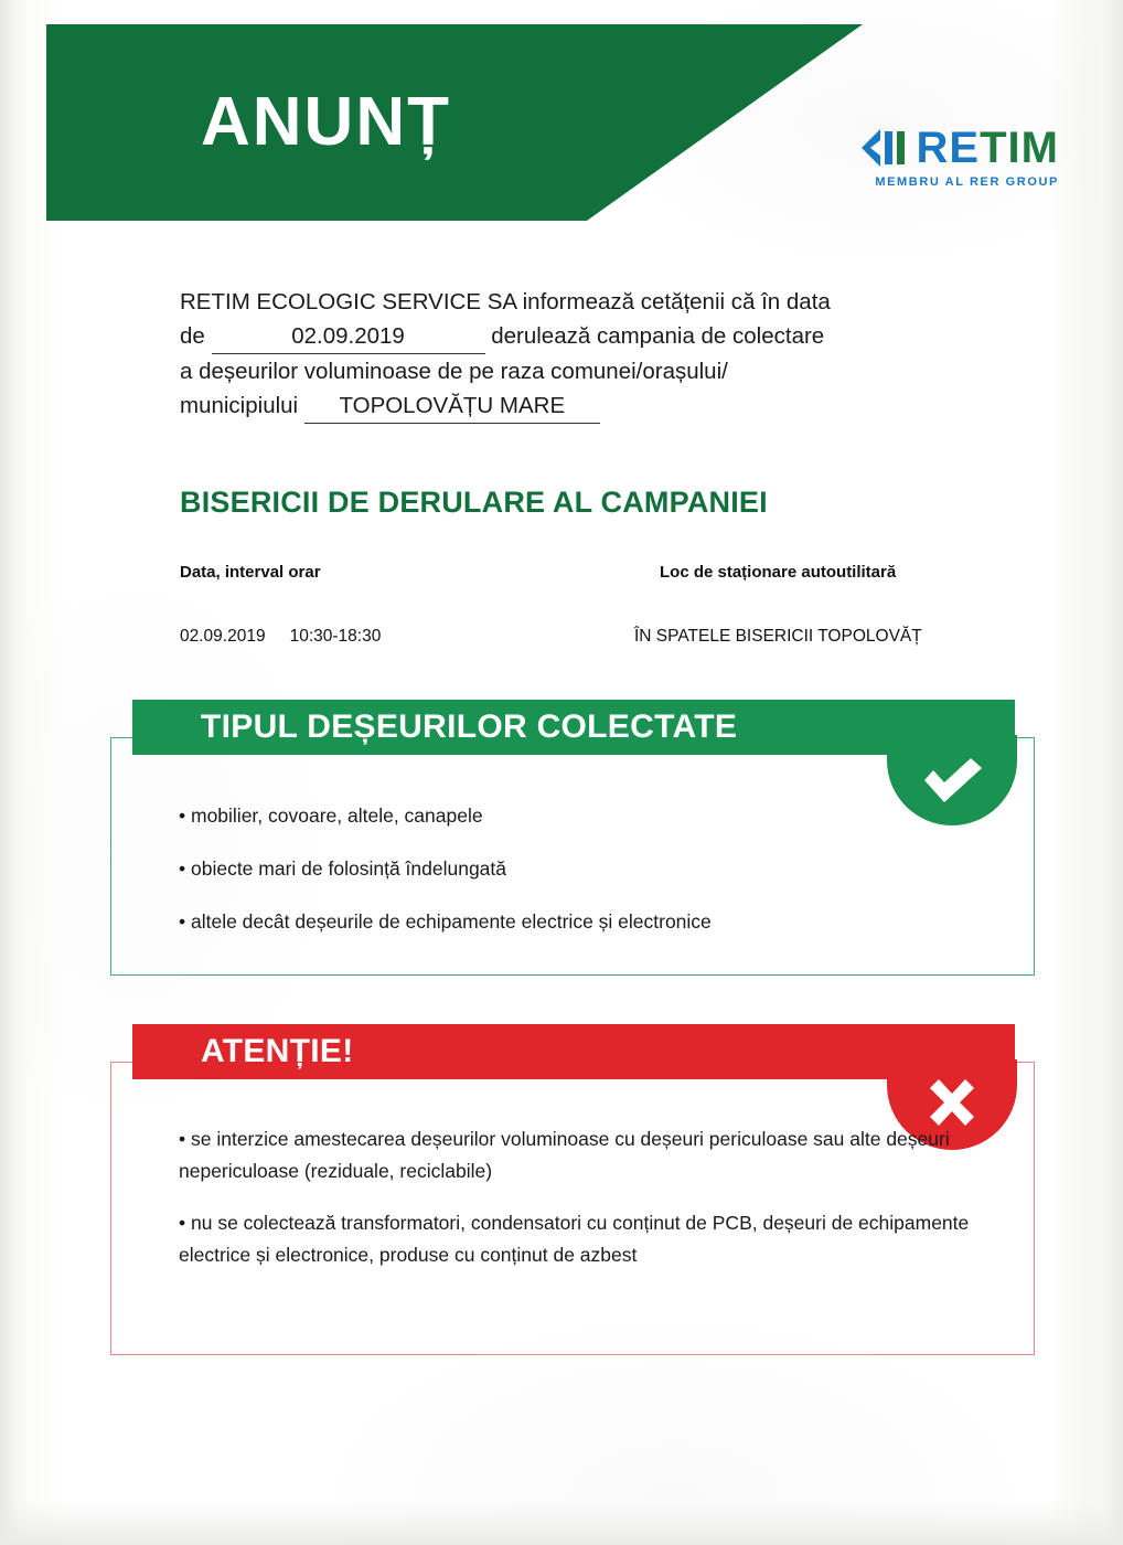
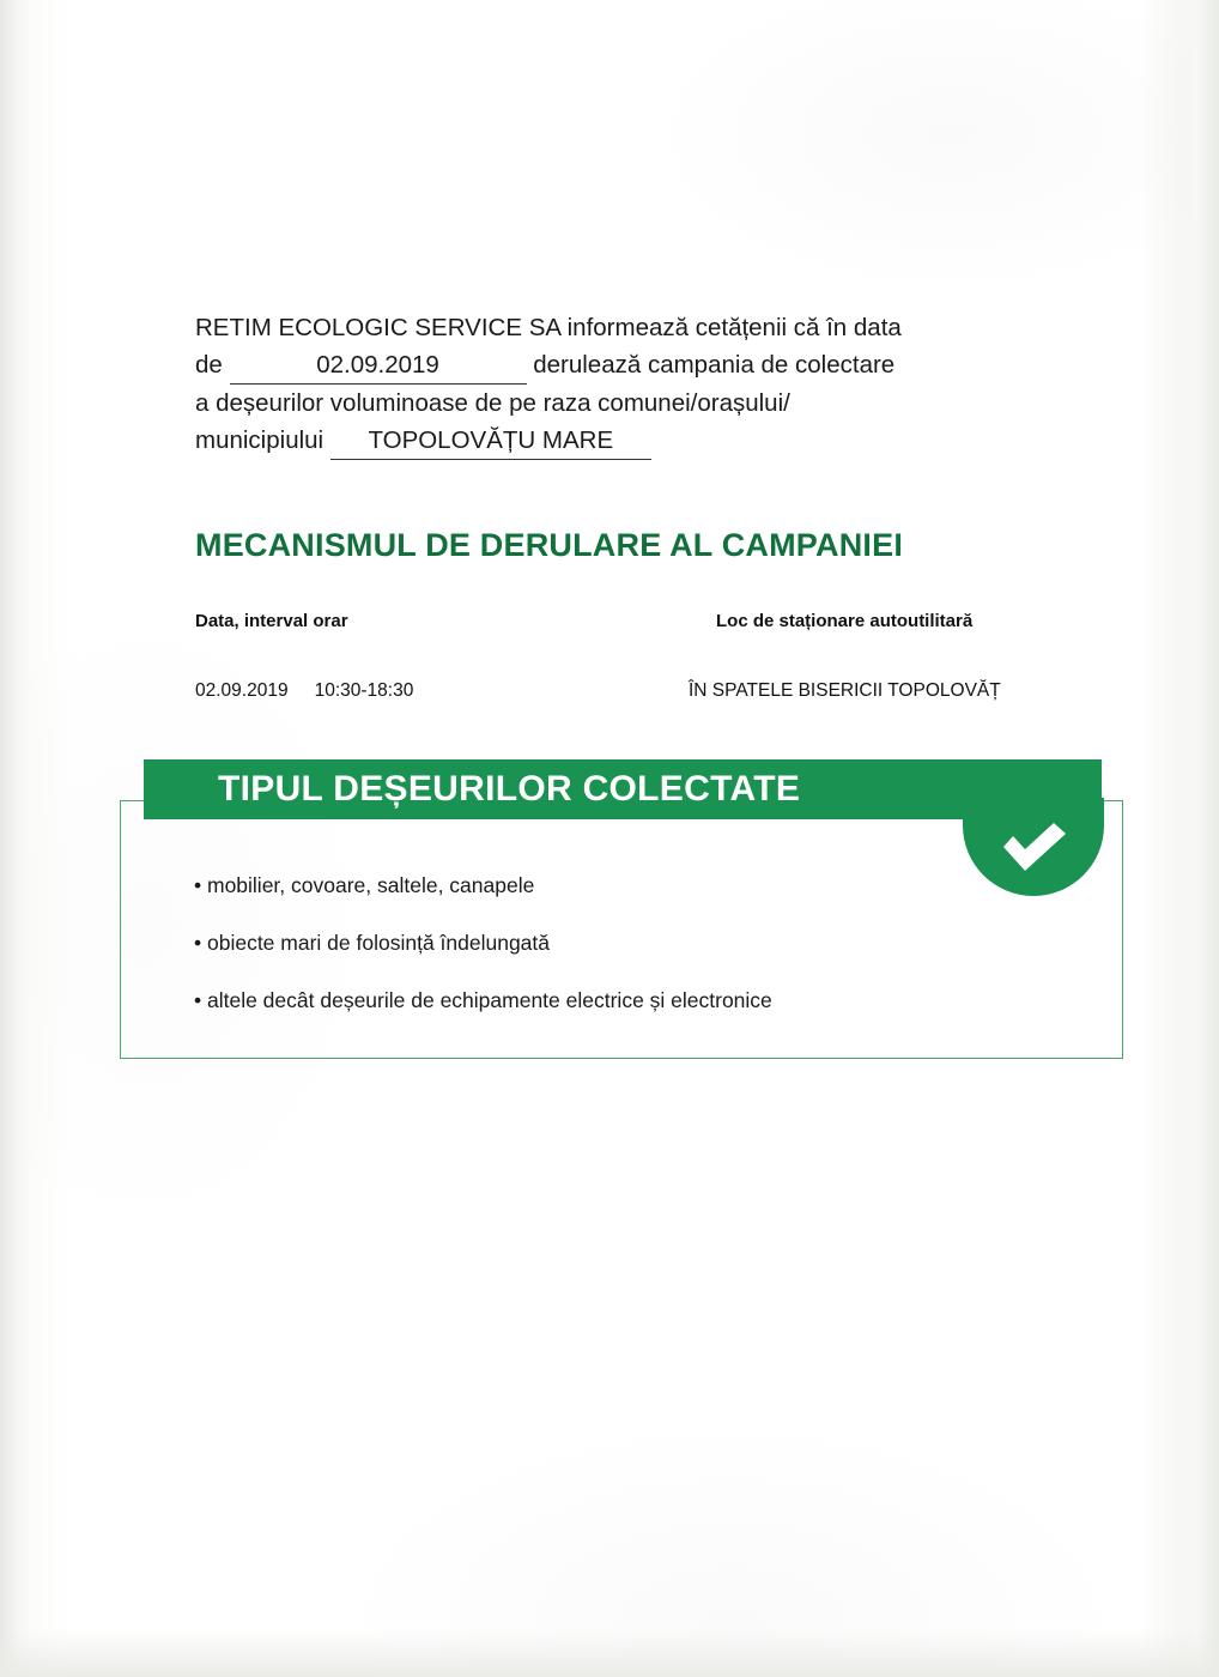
- ANUNȚ
- RETIM
- MEMBRU AL RER GROUP
  RETIM ECOLOGIC SERVICE SA informează cetățenii că în data
  de 02.09.2019 derulează campania de colectare
  a deșeurilor voluminoase de pe raza comunei/orașului/
  municipiului TOPOLOVĂȚU MARE
- BISERICII DE DERULARE AL CAMPANIEI
+ MECANISMUL DE DERULARE AL CAMPANIEI
  Data, interval orar
  Loc de staționare autoutilitară
  02.09.2019 10:30-18:30
  ÎN SPATELE BISERICII TOPOLOVĂȚ
  TIPUL DEȘEURILOR COLECTATE
- • mobilier, covoare, altele, canapele
+ • mobilier, covoare, saltele, canapele
  • obiecte mari de folosință îndelungată
  • altele decât deșeurile de echipamente electrice și electronice
- ATENȚIE!
- • se interzice amestecarea deșeurilor voluminoase cu deșeuri periculoase sau alte deșeuri nepericuloase (reziduale, reciclabile)
- • nu se colectează transformatori, condensatori cu conținut de PCB, deșeuri de echipamente electrice și electronice, produse cu conținut de azbest
